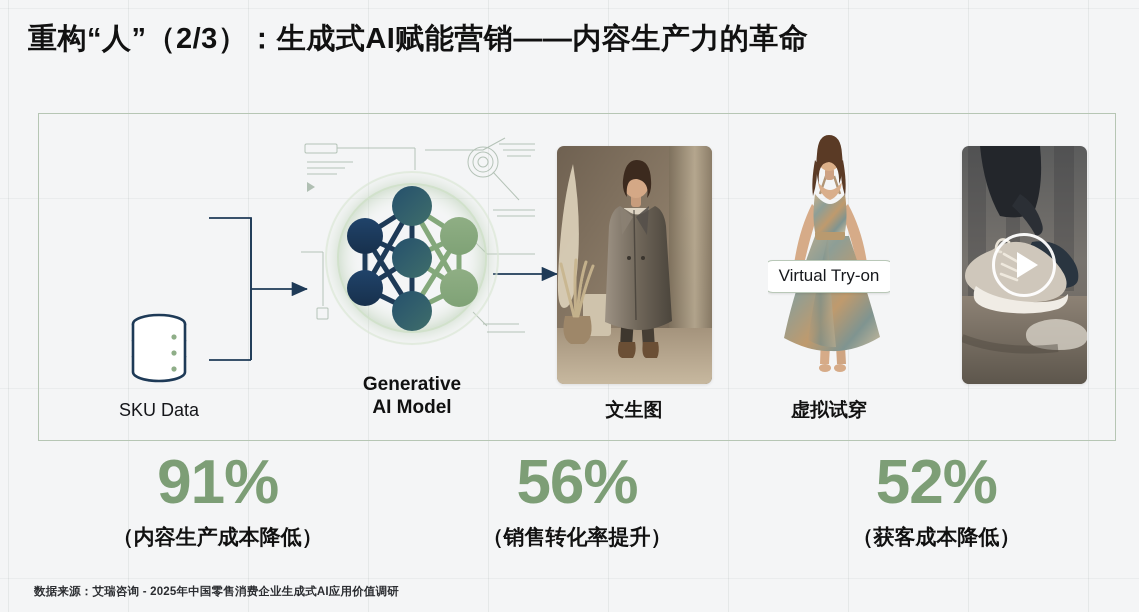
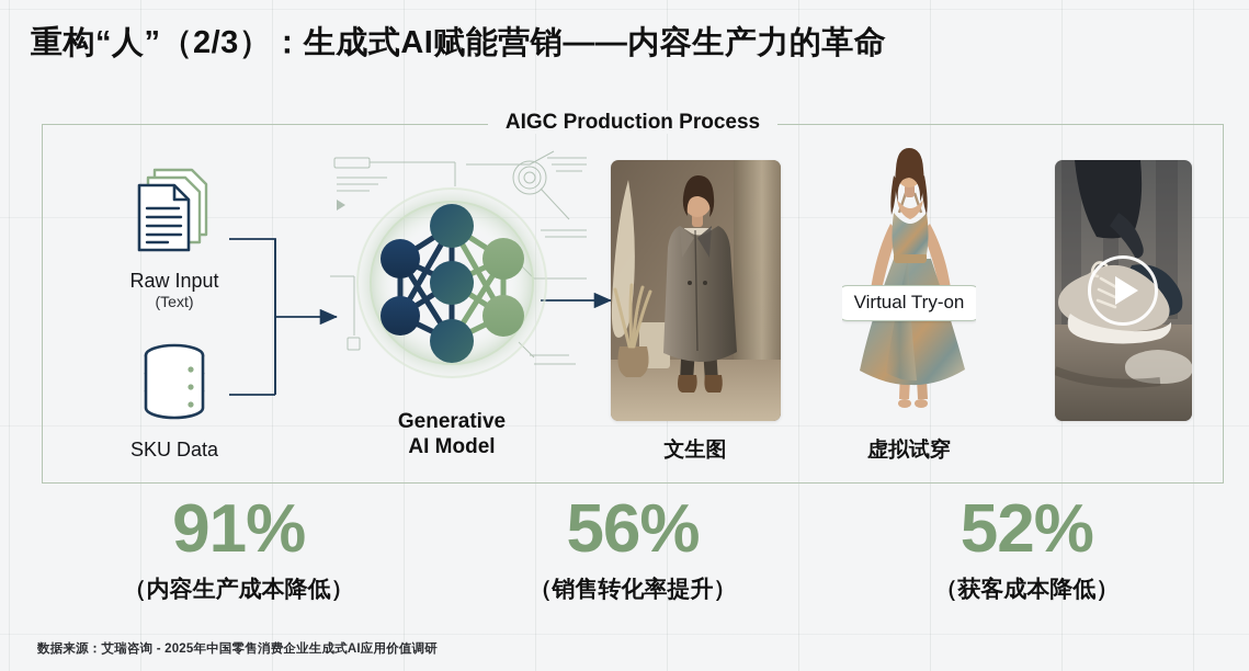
  重构“人”（2/3）：生成式AI赋能营销——内容生产力的革命
+ AIGC Production Process
+ Raw Input
+ (Text)
  SKU Data
  Generative
  AI Model
  文生图
  Virtual Try-on
  虚拟试穿
  91%
  （内容生产成本降低）
  56%
  （销售转化率提升）
  52%
  （获客成本降低）
  数据来源：艾瑞咨询 - 2025年中国零售消费企业生成式AI应用价值调研
